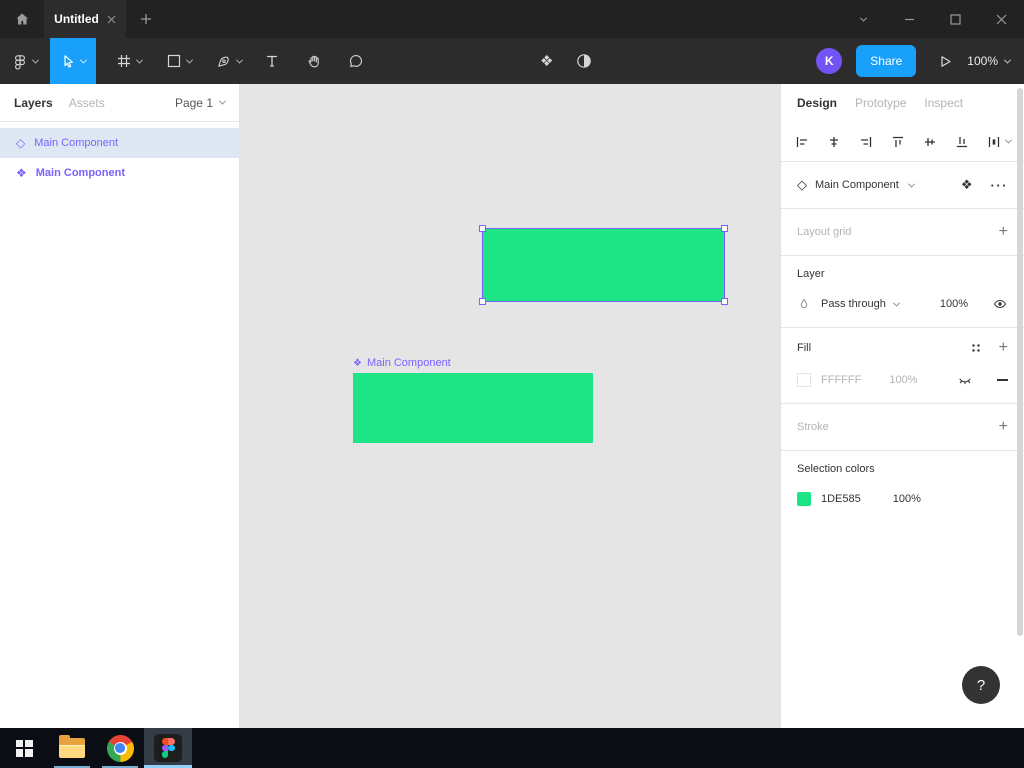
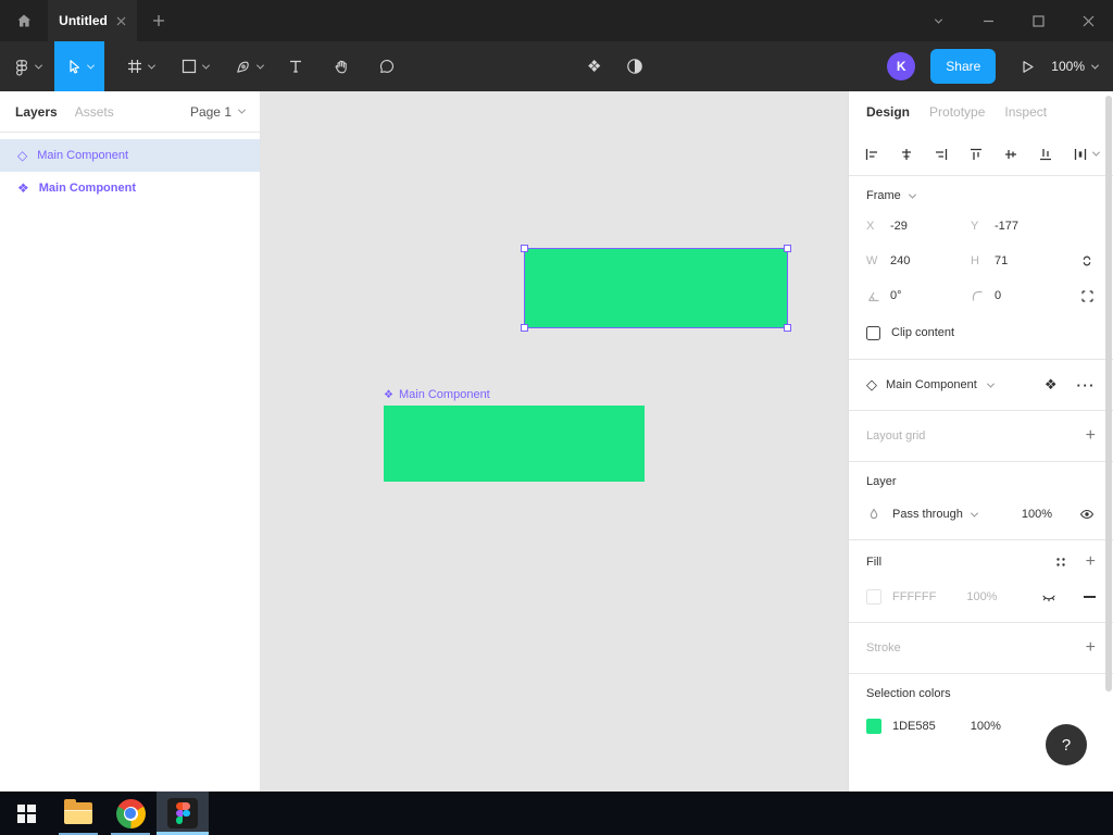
  Untitled
  ❖
  K
  Share
  100%
  Layers
  Assets
  Page 1
  ◇
  Main Component
  ❖
  Main Component
  ❖
  Main Component
  Design
  Prototype
  Inspect
+ Frame
+ X
+ -29
+ Y
+ -177
+ W
+ 240
+ H
+ 71
+ 0°
+ 0
+ Clip content
  ◇
  Main Component
  ❖
  ···
  Layout grid
  +
  Layer
  Pass through
  100%
  Fill
  +
  FFFFFF
  100%
  Stroke
  +
  Selection colors
  1DE585
  100%
  ?
